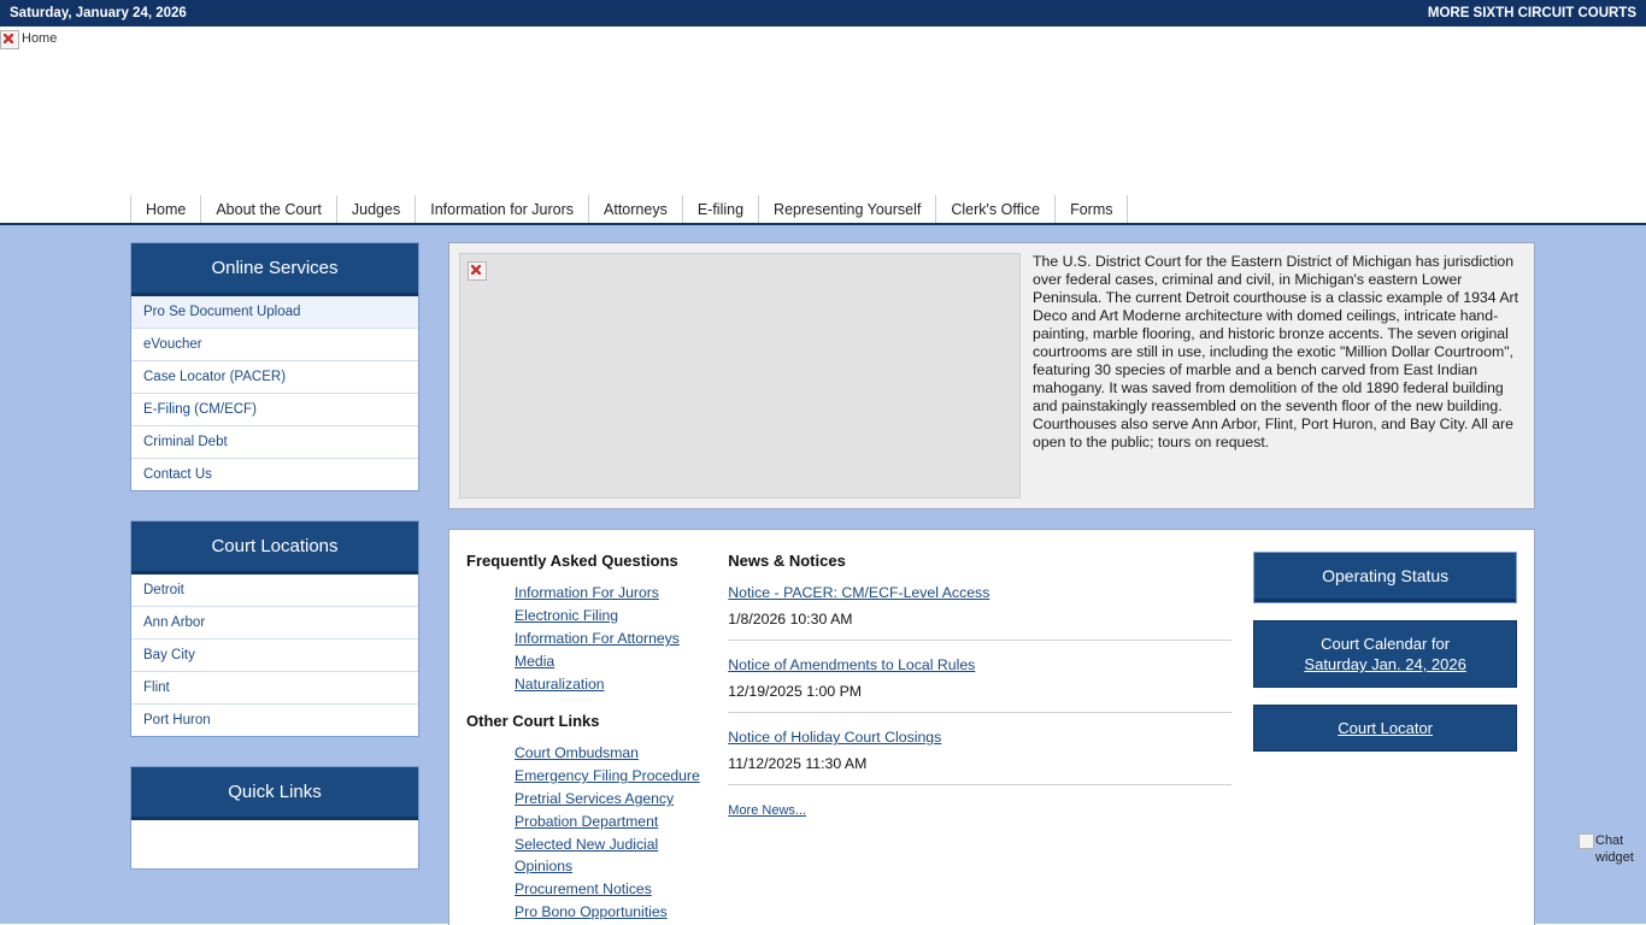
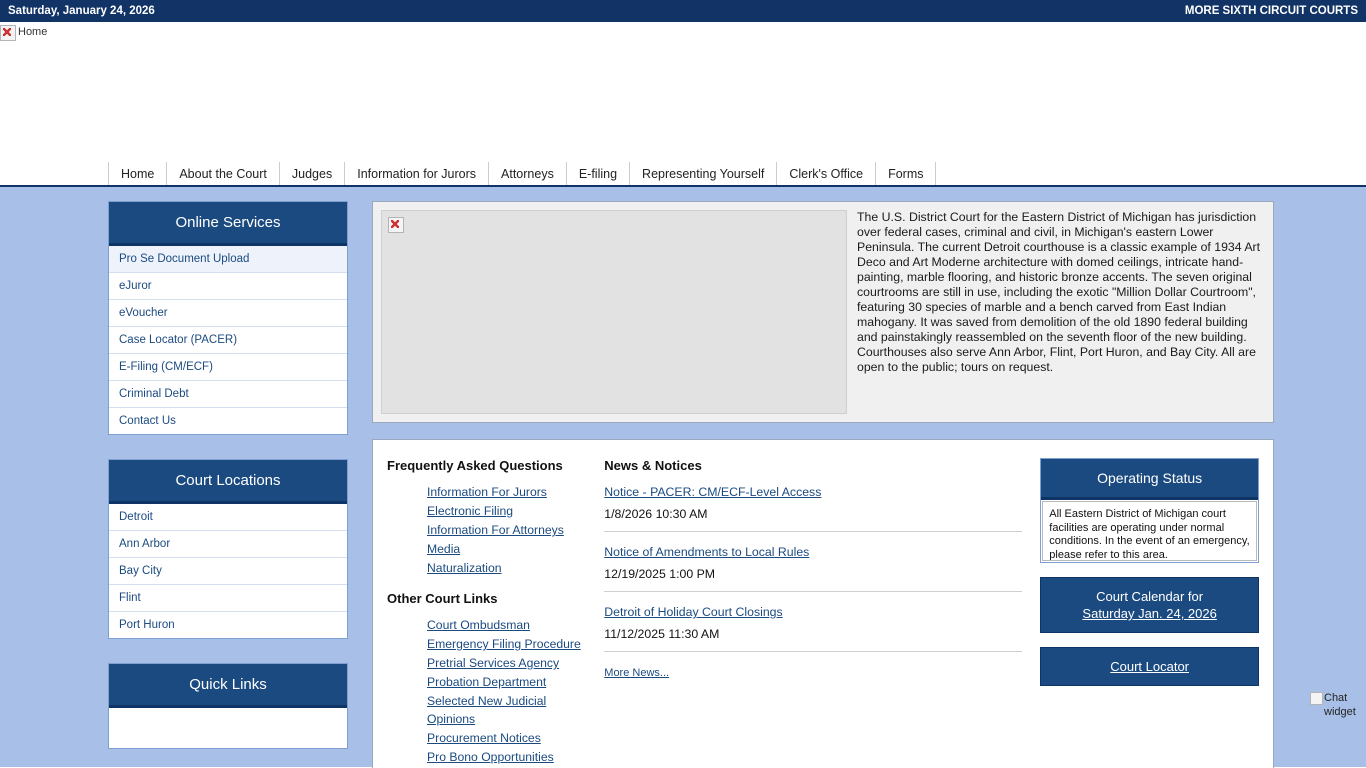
  Saturday, January 24, 2026
  MORE SIXTH CIRCUIT COURTS
  Home
  Home
  About the Court
  Judges
  Information for Jurors
  Attorneys
  E-filing
  Representing Yourself
  Clerk's Office
  Forms
  Online Services
  Pro Se Document Upload
+ eJuror
  eVoucher
  Case Locator (PACER)
  E-Filing (CM/ECF)
  Criminal Debt
  Contact Us
  Court Locations
  Detroit
  Ann Arbor
  Bay City
  Flint
  Port Huron
  Quick Links
  The U.S. District Court for the Eastern District of Michigan has jurisdiction over federal cases, criminal and civil, in Michigan's eastern Lower Peninsula. The current Detroit courthouse is a classic example of 1934 Art Deco and Art Moderne architecture with domed ceilings, intricate hand-painting, marble flooring, and historic bronze accents. The seven original courtrooms are still in use, including the exotic "Million Dollar Courtroom", featuring 30 species of marble and a bench carved from East Indian mahogany. It was saved from demolition of the old 1890 federal building and painstakingly reassembled on the seventh floor of the new building. Courthouses also serve Ann Arbor, Flint, Port Huron, and Bay City. All are open to the public; tours on request.
  Frequently Asked Questions
  Information For Jurors
  Electronic Filing
  Information For Attorneys
  Media
  Naturalization
  Other Court Links
  Court Ombudsman
  Emergency Filing Procedure
  Pretrial Services Agency
  Probation Department
  Selected New Judicial Opinions
  Procurement Notices
  Pro Bono Opportunities
  News & Notices
  Notice - PACER: CM/ECF-Level Access
  1/8/2026 10:30 AM
  Notice of Amendments to Local Rules
  12/19/2025 1:00 PM
- Notice of Holiday Court Closings
+ Detroit of Holiday Court Closings
  11/12/2025 11:30 AM
  More News...
  Operating Status
+ All Eastern District of Michigan court facilities are operating under normal conditions. In the event of an emergency, please refer to this area.
  Court Calendar for
  Saturday Jan. 24, 2026
  Court Locator
  Chat widget
